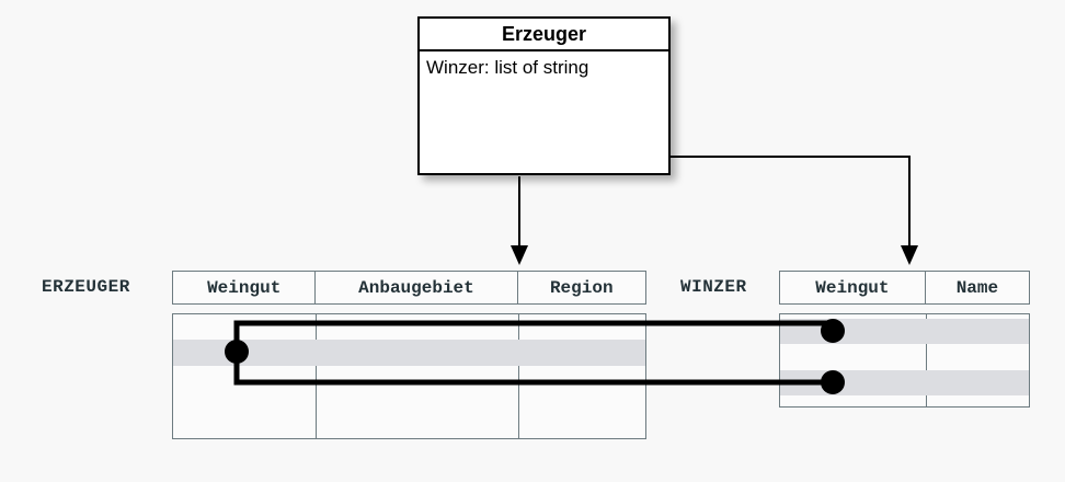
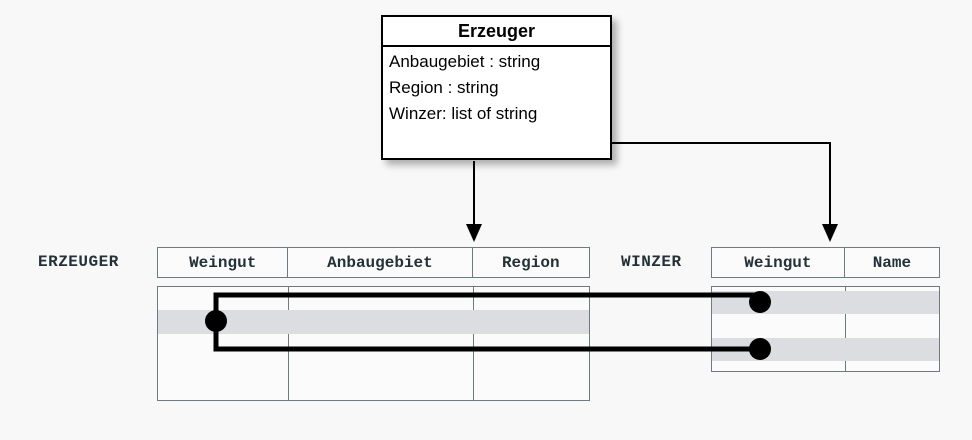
  Erzeuger
+ Anbaugebiet : string
+ Region : string
  Winzer: list of string
  ERZEUGER
  WINZER
  Weingut
  Anbaugebiet
  Region
  Weingut
  Name
